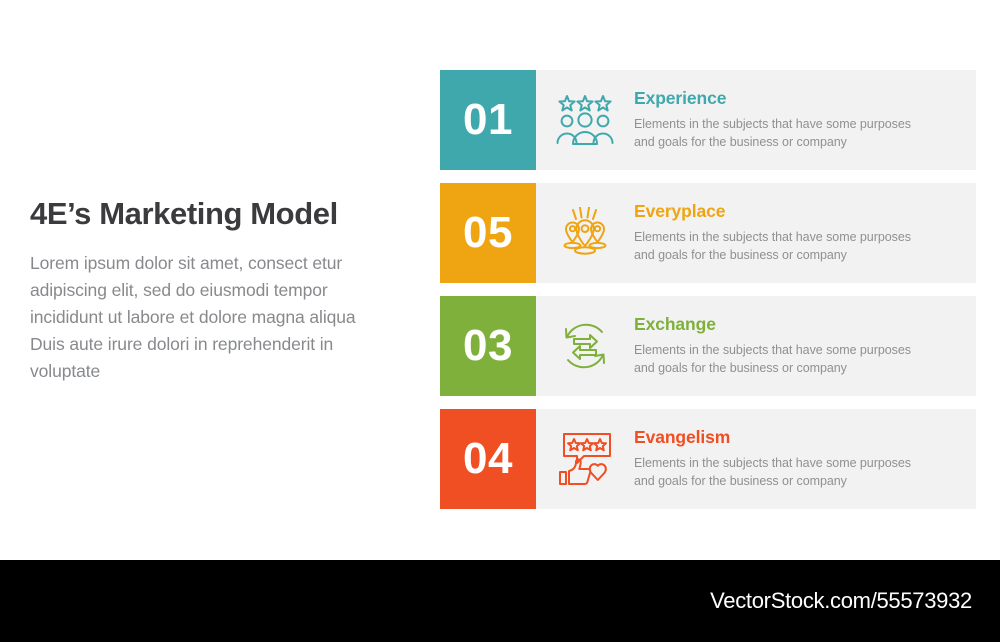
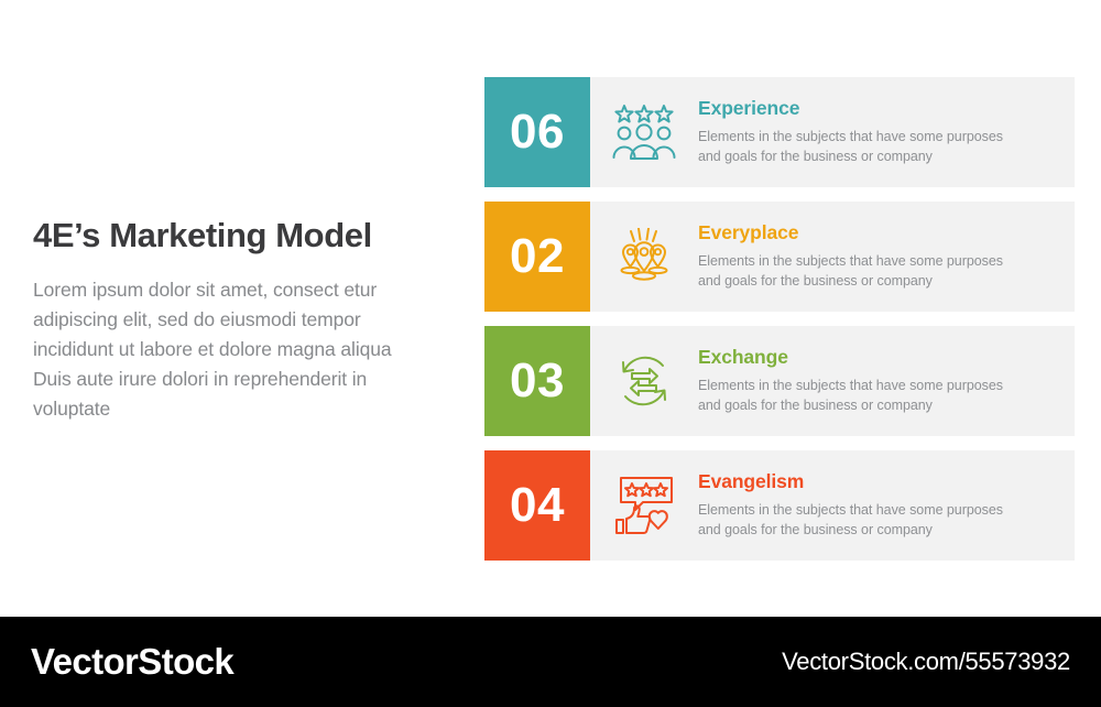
  4E’s Marketing Model
  Lorem ipsum dolor sit amet, consect etur adipiscing elit, sed do eiusmodi tempor incididunt ut labore et dolore magna aliqua Duis aute irure dolori in reprehenderit in voluptate
- 01
+ 06
  Experience
  Elements in the subjects that have some purposes
  and goals for the business or company
- 05
+ 02
  Everyplace
  Elements in the subjects that have some purposes
  and goals for the business or company
  03
  Exchange
  Elements in the subjects that have some purposes
  and goals for the business or company
  04
  Evangelism
  Elements in the subjects that have some purposes
  and goals for the business or company
+ VectorStock
  VectorStock.com/55573932
